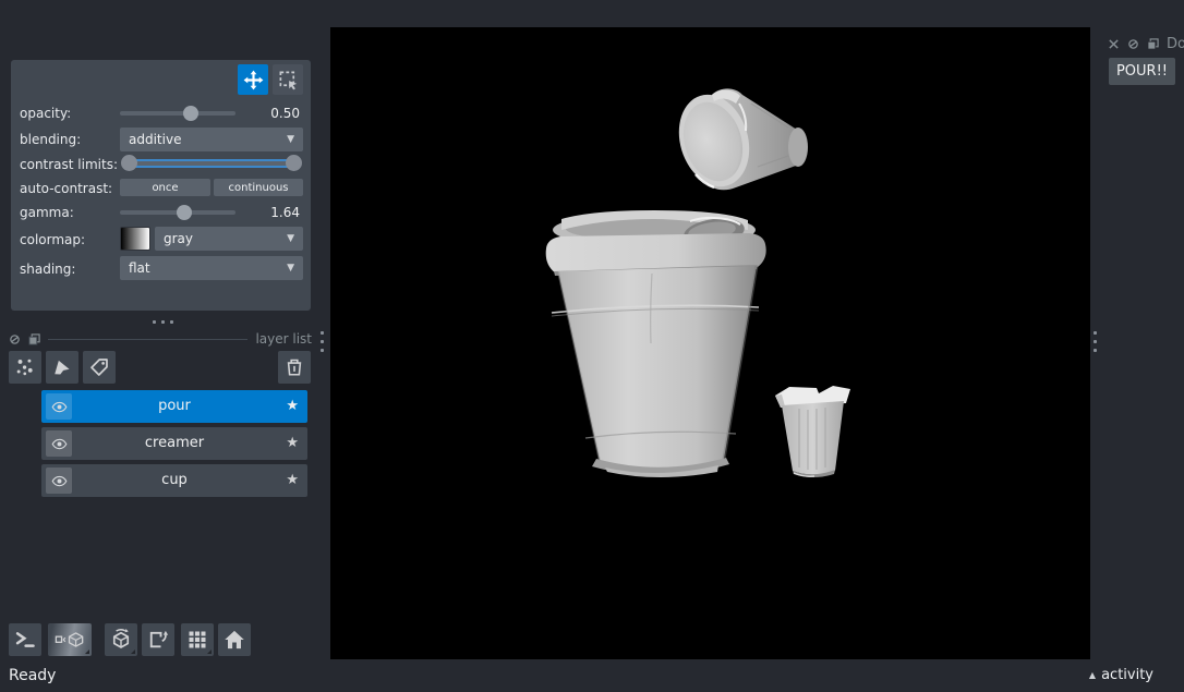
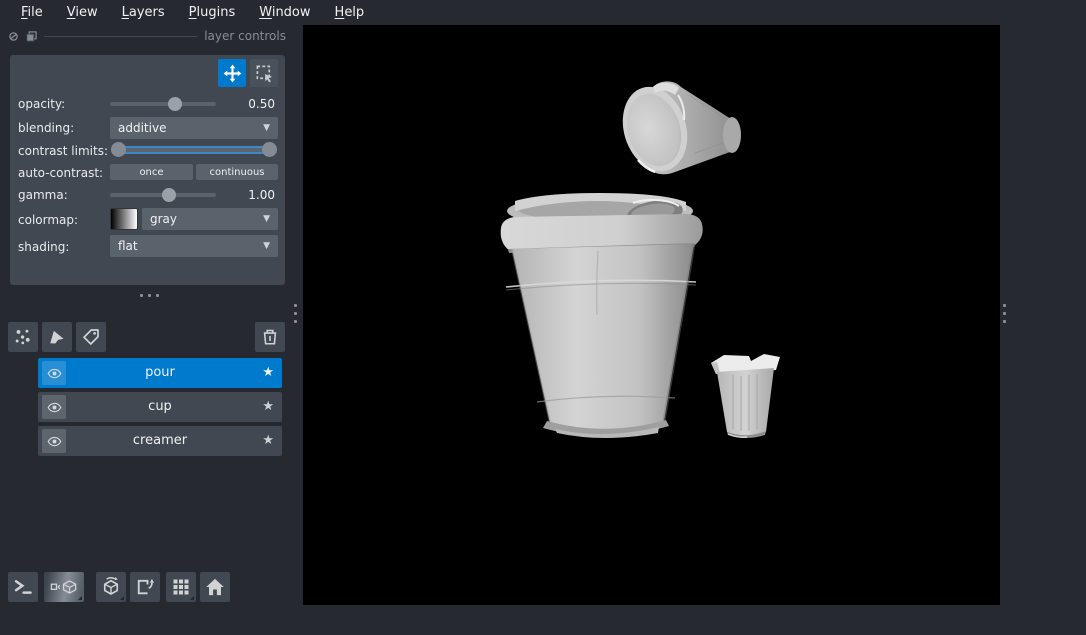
+ File
+ View
+ Layers
+ Plugins
+ Window
+ Help
+ layer controls
  opacity:
  0.50
  blending:
  additive
  ▼
  contrast limits:
  auto-contrast:
  once
  continuous
  gamma:
- 1.64
+ 1.00
  colormap:
  gray
  ▼
  shading:
  flat
  ▼
- layer list
  pour
  ★
- creamer
+ cup
  ★
- cup
+ creamer
  ★
- Do
- POUR!!
- Ready
- ▲
- activity
